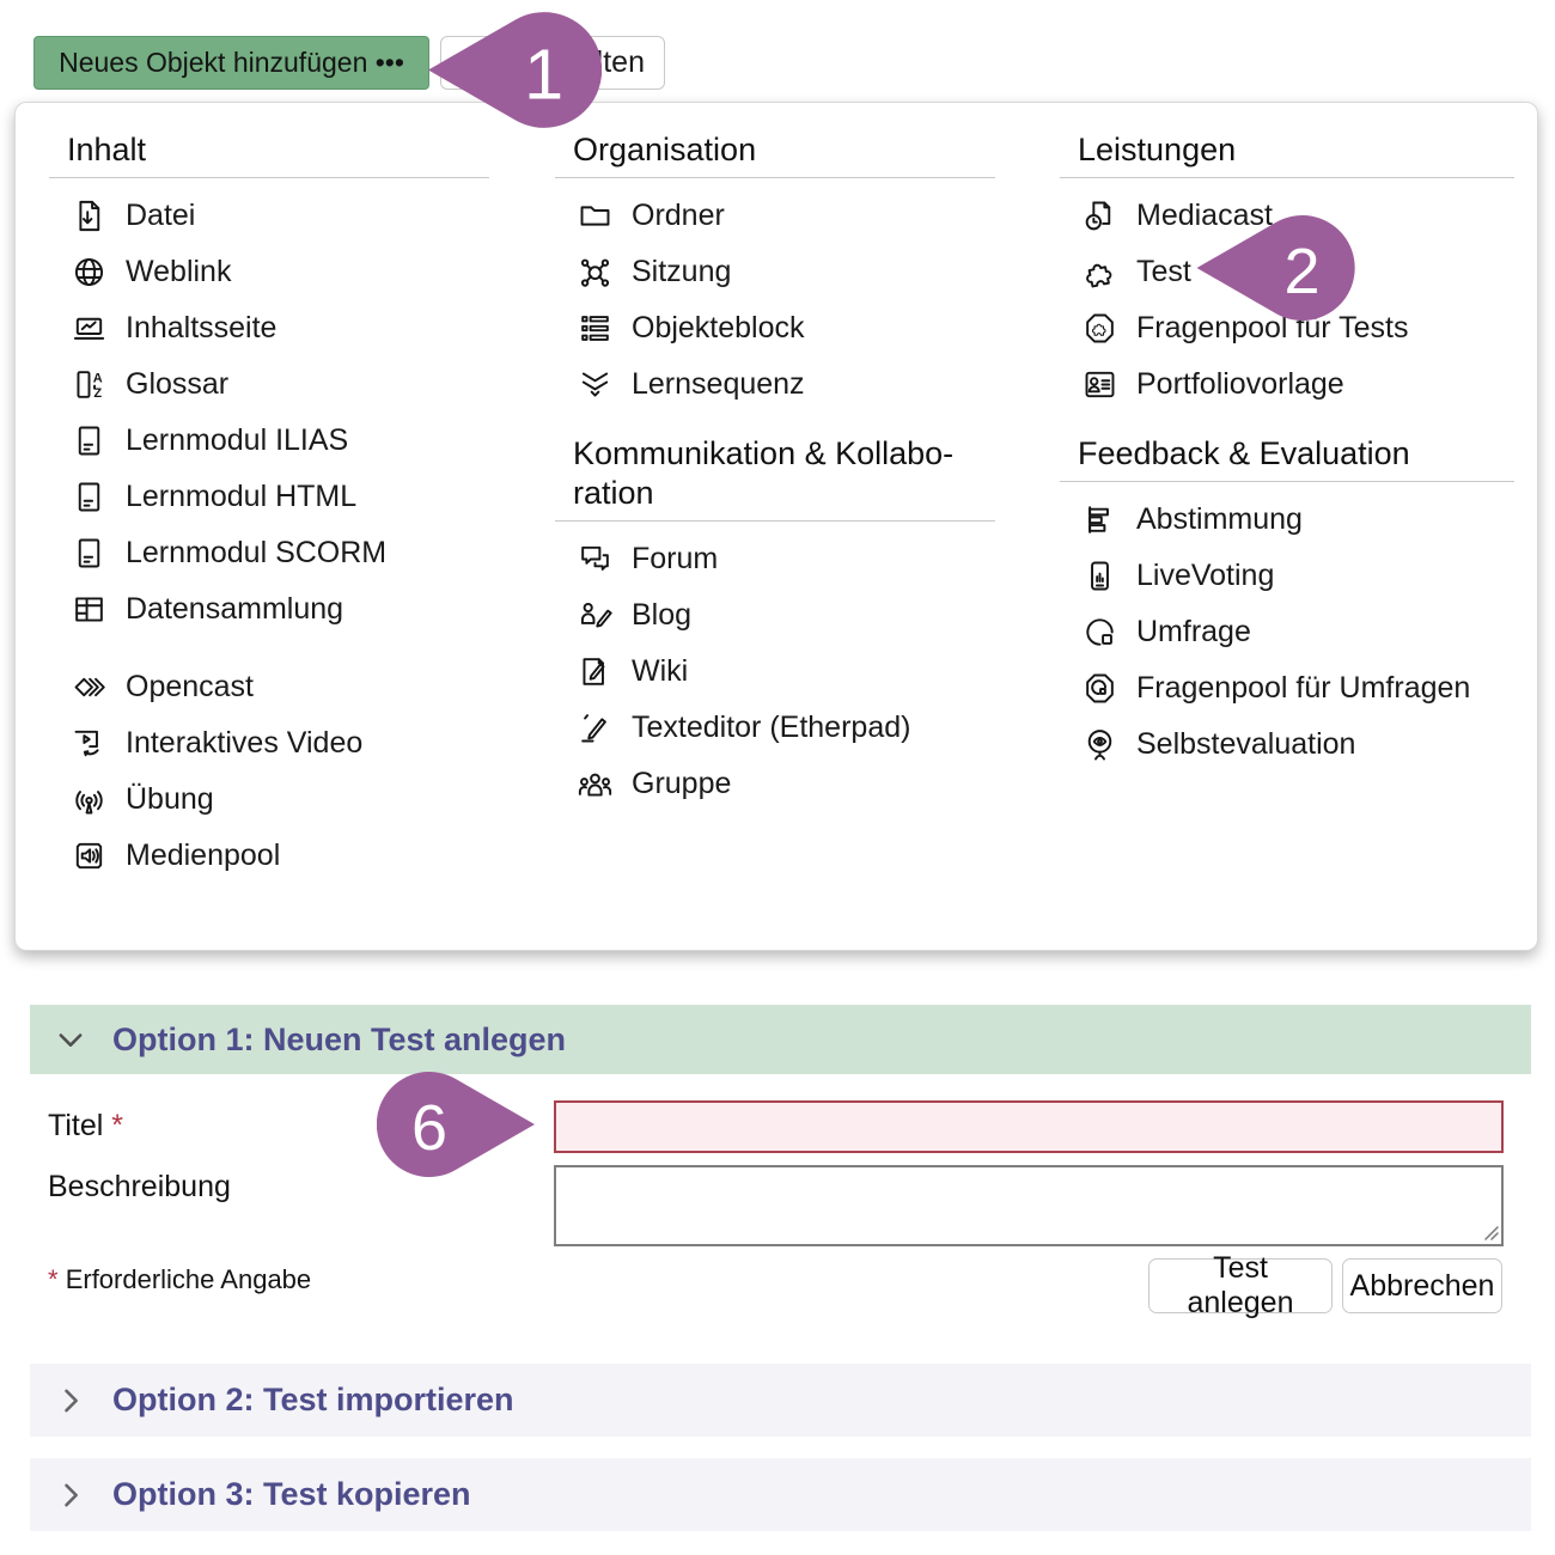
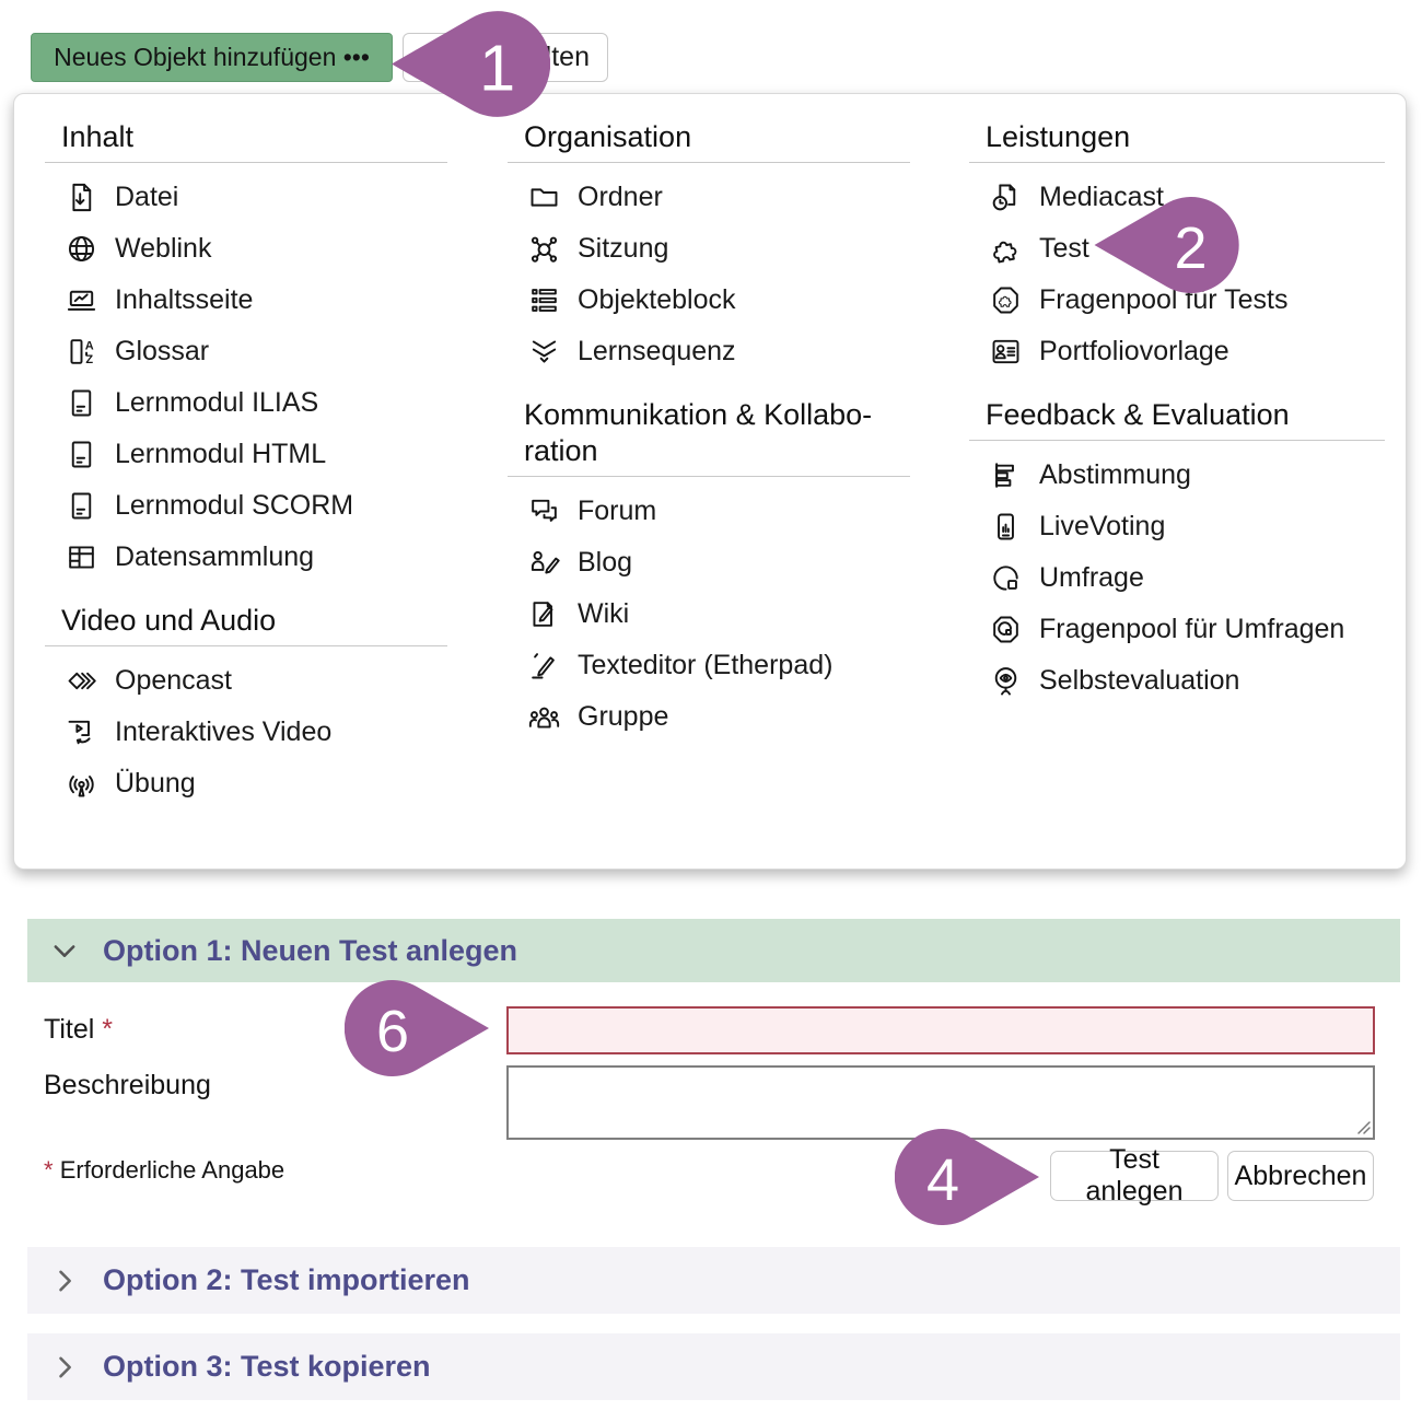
  Neues Objekt hinzufügen •••
  Inhalt
  Datei
  Weblink
  Inhaltsseite
  A
  Z
  Glossar
  Lernmodul ILIAS
  Lernmodul HTML
  Lernmodul SCORM
  Datensammlung
+ Video und Audio
  Opencast
  Interaktives Video
  Übung
- Medienpool
  Organisation
  Ordner
  Sitzung
  Objekteblock
  Lernsequenz
  Kommunikation & Kollabo­ration
  Forum
  Blog
  Wiki
  Texteditor (Etherpad)
  Gruppe
  Leistungen
  Mediacast
  Test
  Fragenpool für Tests
  Portfoliovorlage
  Feedback & Evaluation
  Abstimmung
  LiveVoting
  Umfrage
  Fragenpool für Umfragen
  Selbstevaluation
  Option 1: Neuen Test anlegen
  Titel *
  Beschreibung
  * Erforderliche Angabe
  Test anlegen
  Abbrechen
  Option 2: Test importieren
  Option 3: Test kopieren
  1
  2
  6
+ 4
